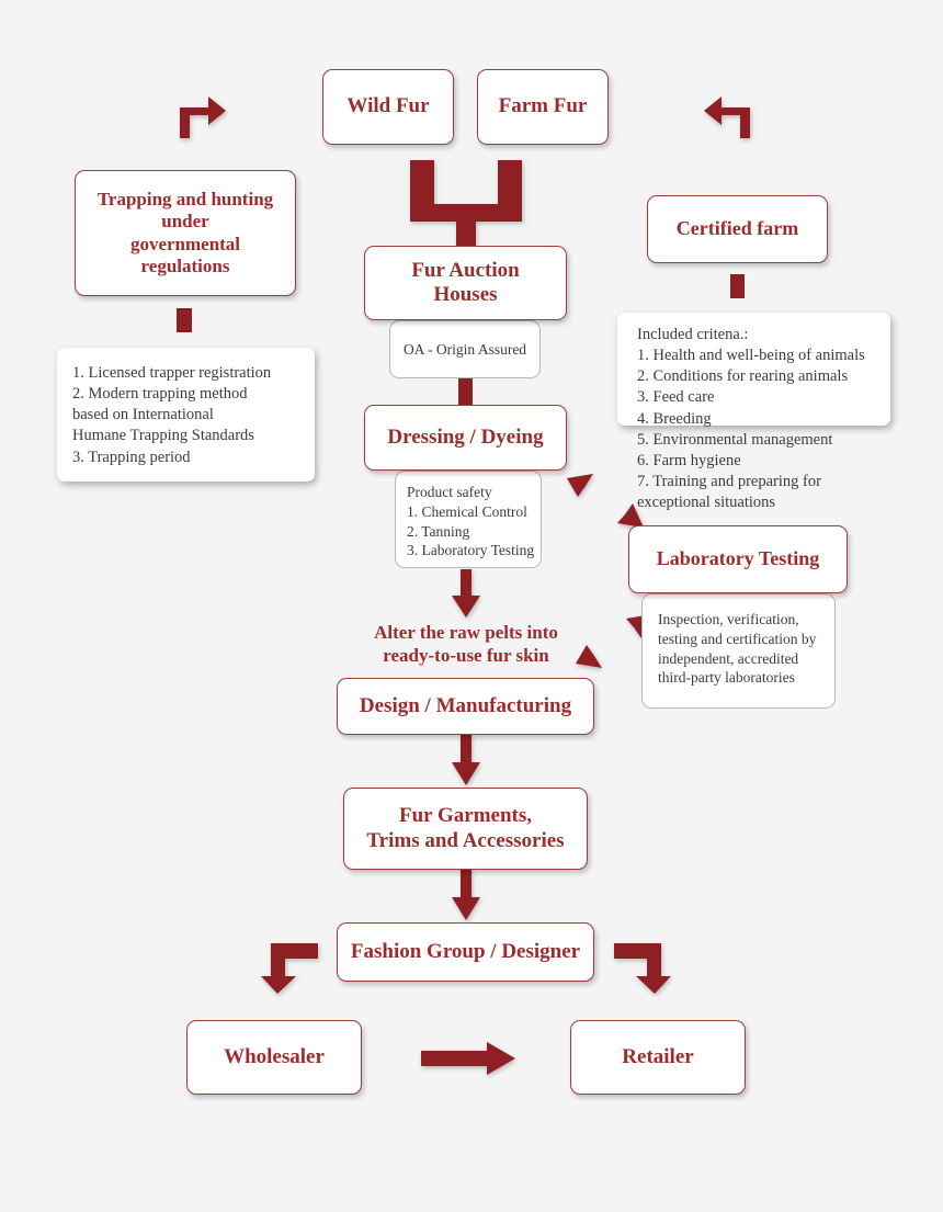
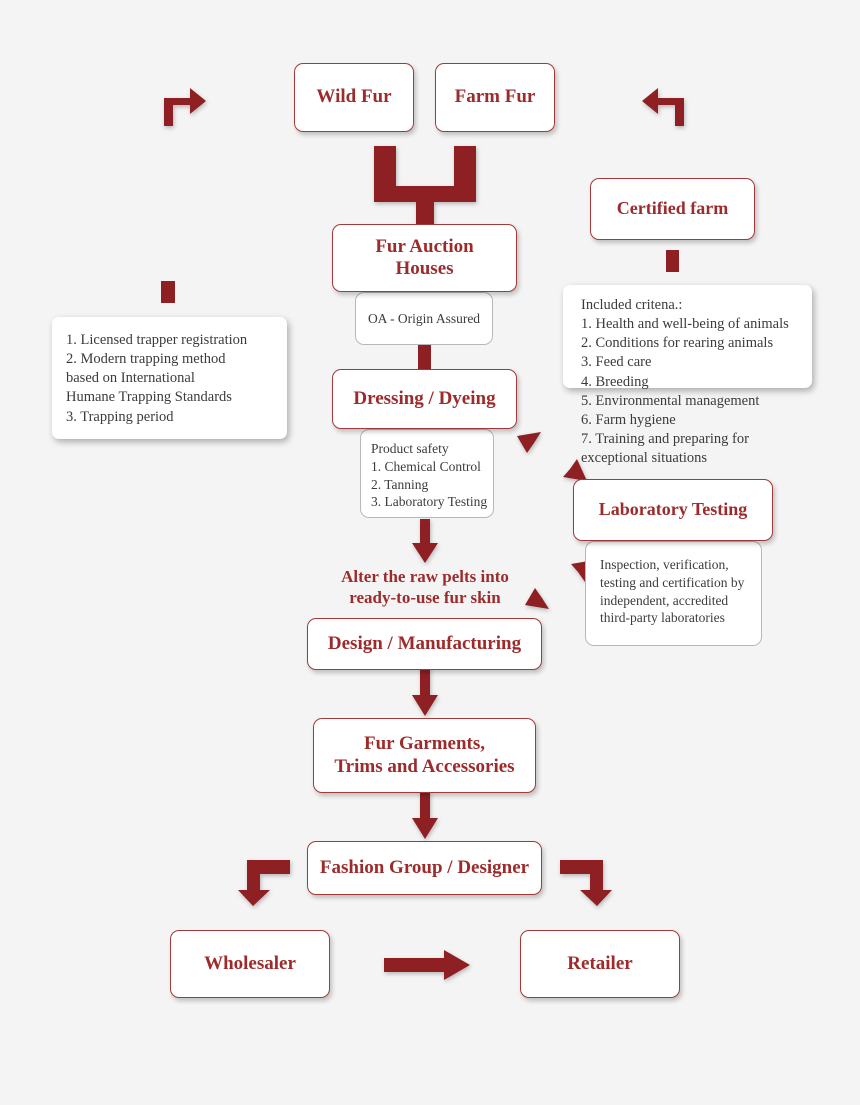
  Wild Fur
  Farm Fur
- Trapping and hunting
- under
- governmental
- regulations
  1. Licensed trapper registration
  2. Modern trapping method
  based on International
  Humane Trapping Standards
  3. Trapping period
  Certified farm
  Included critena.:
  1. Health and well-being of animals
  2. Conditions for rearing animals
  3. Feed care
  4. Breeding
  5. Environmental management
  6. Farm hygiene
  7. Training and preparing for
  exceptional situations
  Fur Auction
  Houses
  OA - Origin Assured
  Dressing / Dyeing
  Product safety
  1. Chemical Control
  2. Tanning
  3. Laboratory Testing
  Alter the raw pelts into
  ready-to-use fur skin
  Design / Manufacturing
  Fur Garments,
  Trims and Accessories
  Fashion Group / Designer
  Laboratory Testing
  Inspection, verification,
  testing and certification by
  independent, accredited
  third-party laboratories
  Wholesaler
  Retailer
